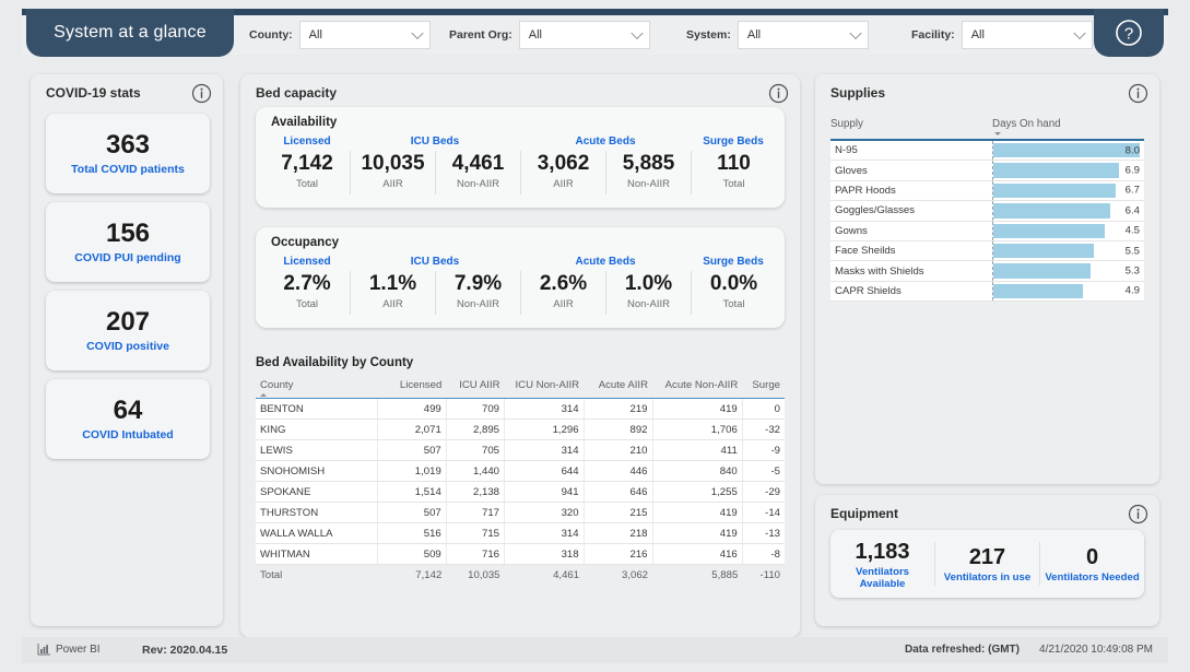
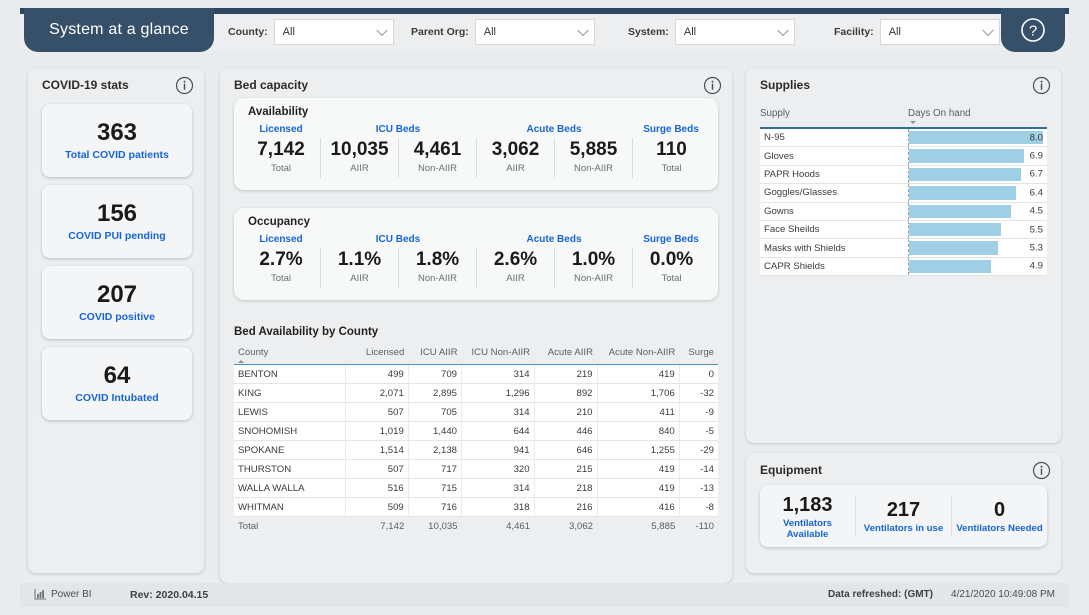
  System at a glance
  ?
  County:
  All
  Parent Org:
  All
  System:
  All
  Facility:
  All
  COVID-19 stats
  363
  Total COVID patients
  156
  COVID PUI pending
  207
  COVID positive
  64
  COVID Intubated
  Bed capacity
  Availability
  Licensed
  7,142
  Total
  ICU Beds
  10,035
  AIIR
  4,461
  Non-AIIR
  Acute Beds
  3,062
  AIIR
  5,885
  Non-AIIR
  Surge Beds
  110
  Total
  Occupancy
  Licensed
  2.7%
  Total
  ICU Beds
  1.1%
  AIIR
- 7.9%
+ 1.8%
  Non-AIIR
  Acute Beds
  2.6%
  AIIR
  1.0%
  Non-AIIR
  Surge Beds
  0.0%
  Total
  Bed Availability by County
  County	Licensed	ICU AIIR	ICU Non-AIIR	Acute AIIR	Acute Non-AIIR	Surge
  BENTON	499	709	314	219	419	0
  KING	2,071	2,895	1,296	892	1,706	-32
  LEWIS	507	705	314	210	411	-9
  SNOHOMISH	1,019	1,440	644	446	840	-5
  SPOKANE	1,514	2,138	941	646	1,255	-29
  THURSTON	507	717	320	215	419	-14
  WALLA WALLA	516	715	314	218	419	-13
  WHITMAN	509	716	318	216	416	-8
  Total	7,142	10,035	4,461	3,062	5,885	-110
  Supplies
  Supply
  Days On hand
  N-95
  8.0
  Gloves
  6.9
  PAPR Hoods
  6.7
  Goggles/Glasses
  6.4
  Gowns
  4.5
  Face Sheilds
  5.5
  Masks with Shields
  5.3
  CAPR Shields
  4.9
  Equipment
  1,183
  Ventilators Available
  217
  Ventilators in use
  0
  Ventilators Needed
  Power BI
  Rev: 2020.04.15
  Data refreshed: (GMT)
  4/21/2020 10:49:08 PM
